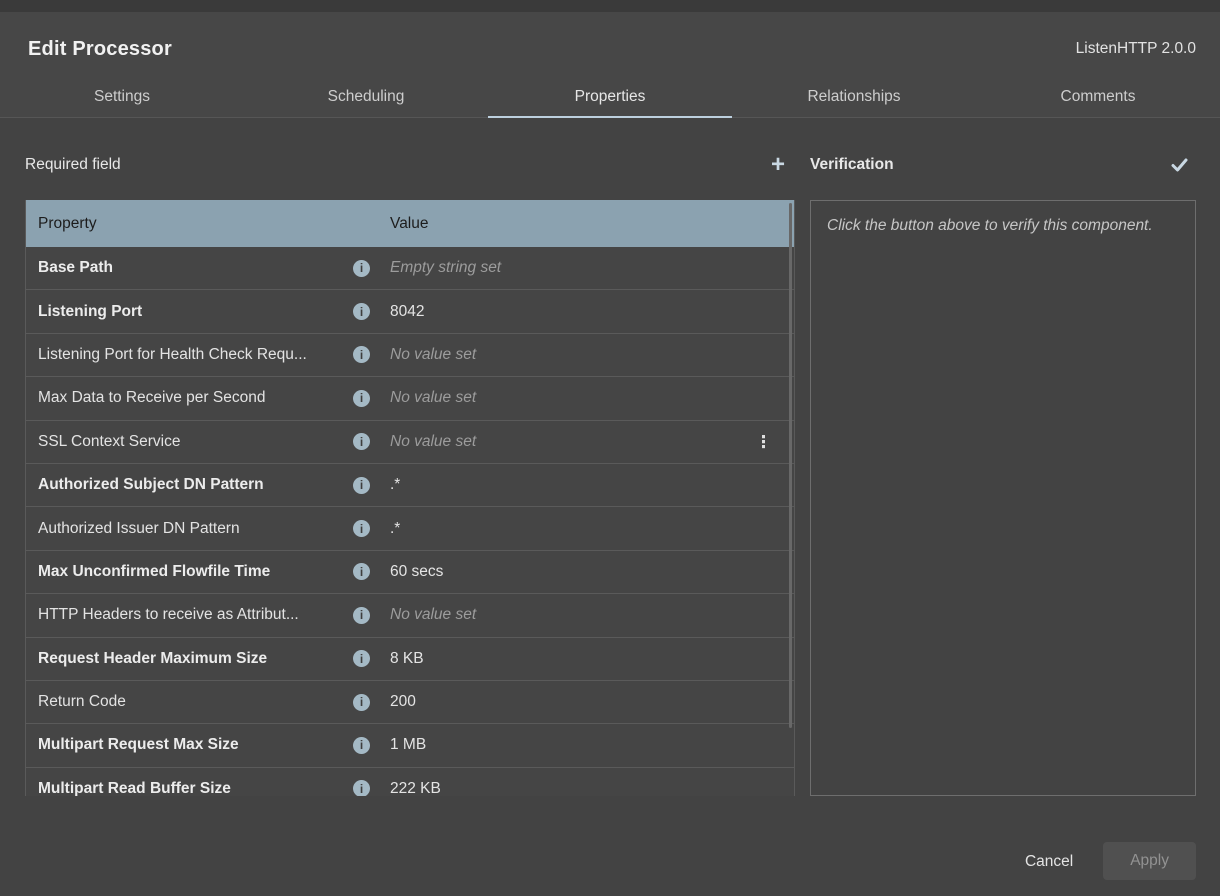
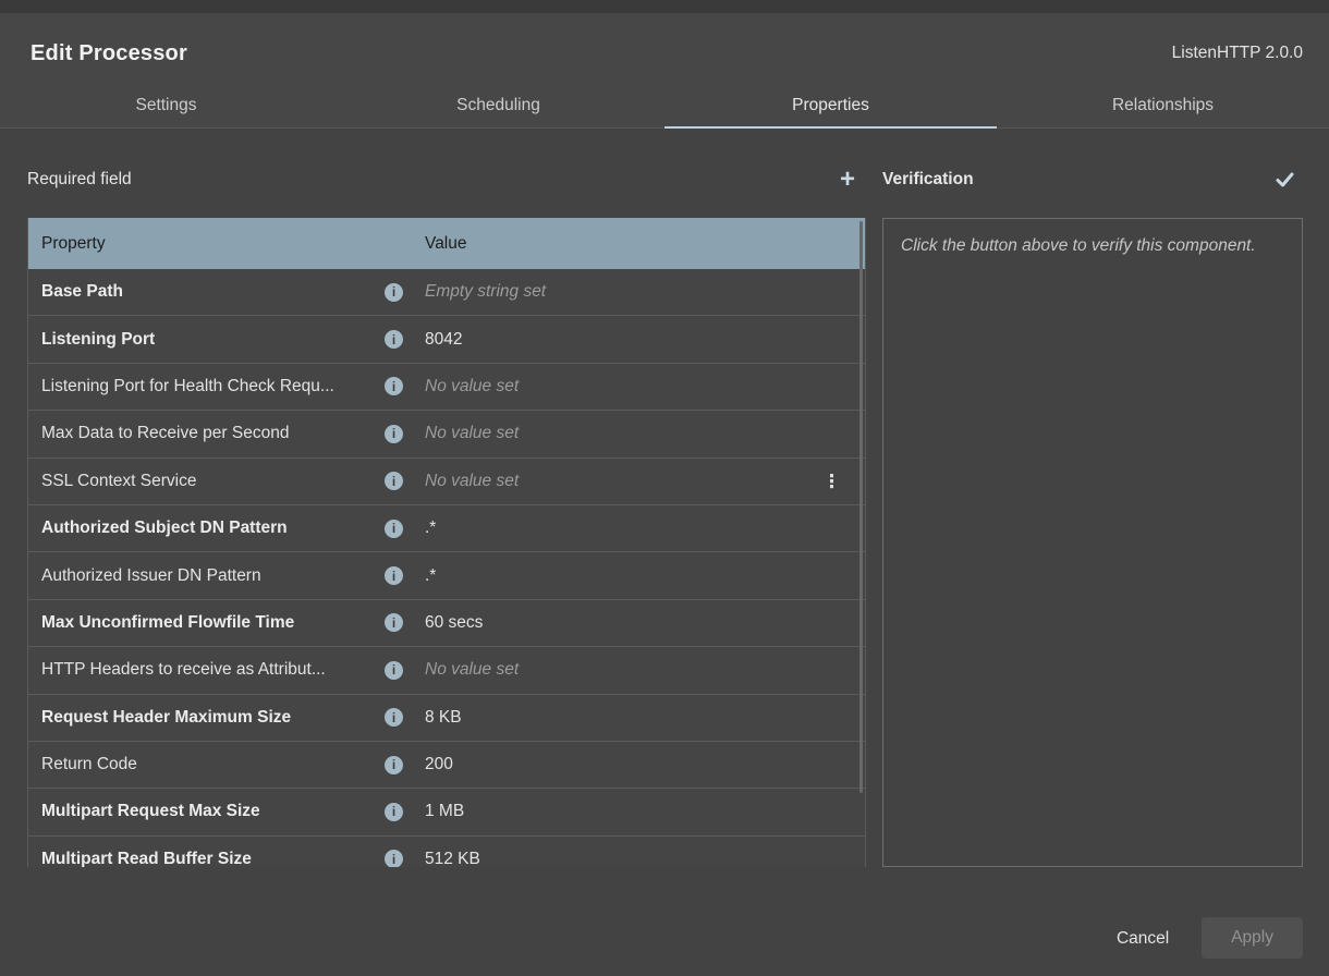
  Edit Processor
  ListenHTTP 2.0.0
  Settings
  Scheduling
  Properties
  Relationships
- Comments
  Required field
  +
  Verification
  Property
  Value
  Base Path
  i
  Empty string set
  Listening Port
  i
  8042
  Listening Port for Health Check Requ...
  i
  No value set
  Max Data to Receive per Second
  i
  No value set
  SSL Context Service
  i
  No value set
  ⋮
  Authorized Subject DN Pattern
  i
  .*
  Authorized Issuer DN Pattern
  i
  .*
  Max Unconfirmed Flowfile Time
  i
  60 secs
  HTTP Headers to receive as Attribut...
  i
  No value set
  Request Header Maximum Size
  i
  8 KB
  Return Code
  i
  200
  Multipart Request Max Size
  i
  1 MB
  Multipart Read Buffer Size
  i
- 222 KB
+ 512 KB
  Click the button above to verify this component.
  Cancel
  Apply
